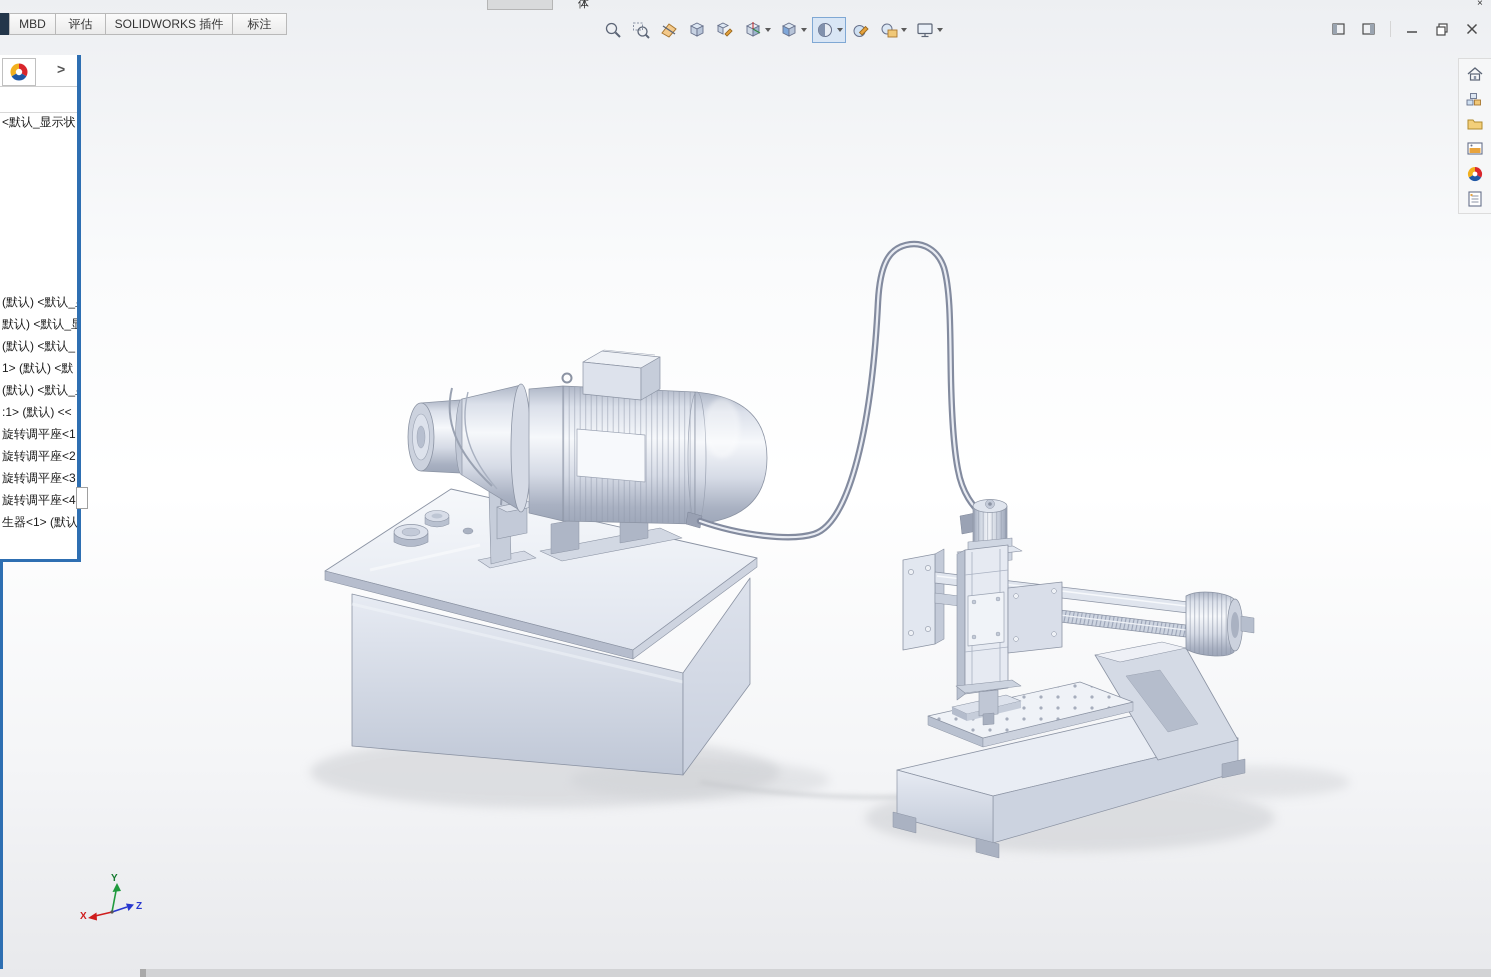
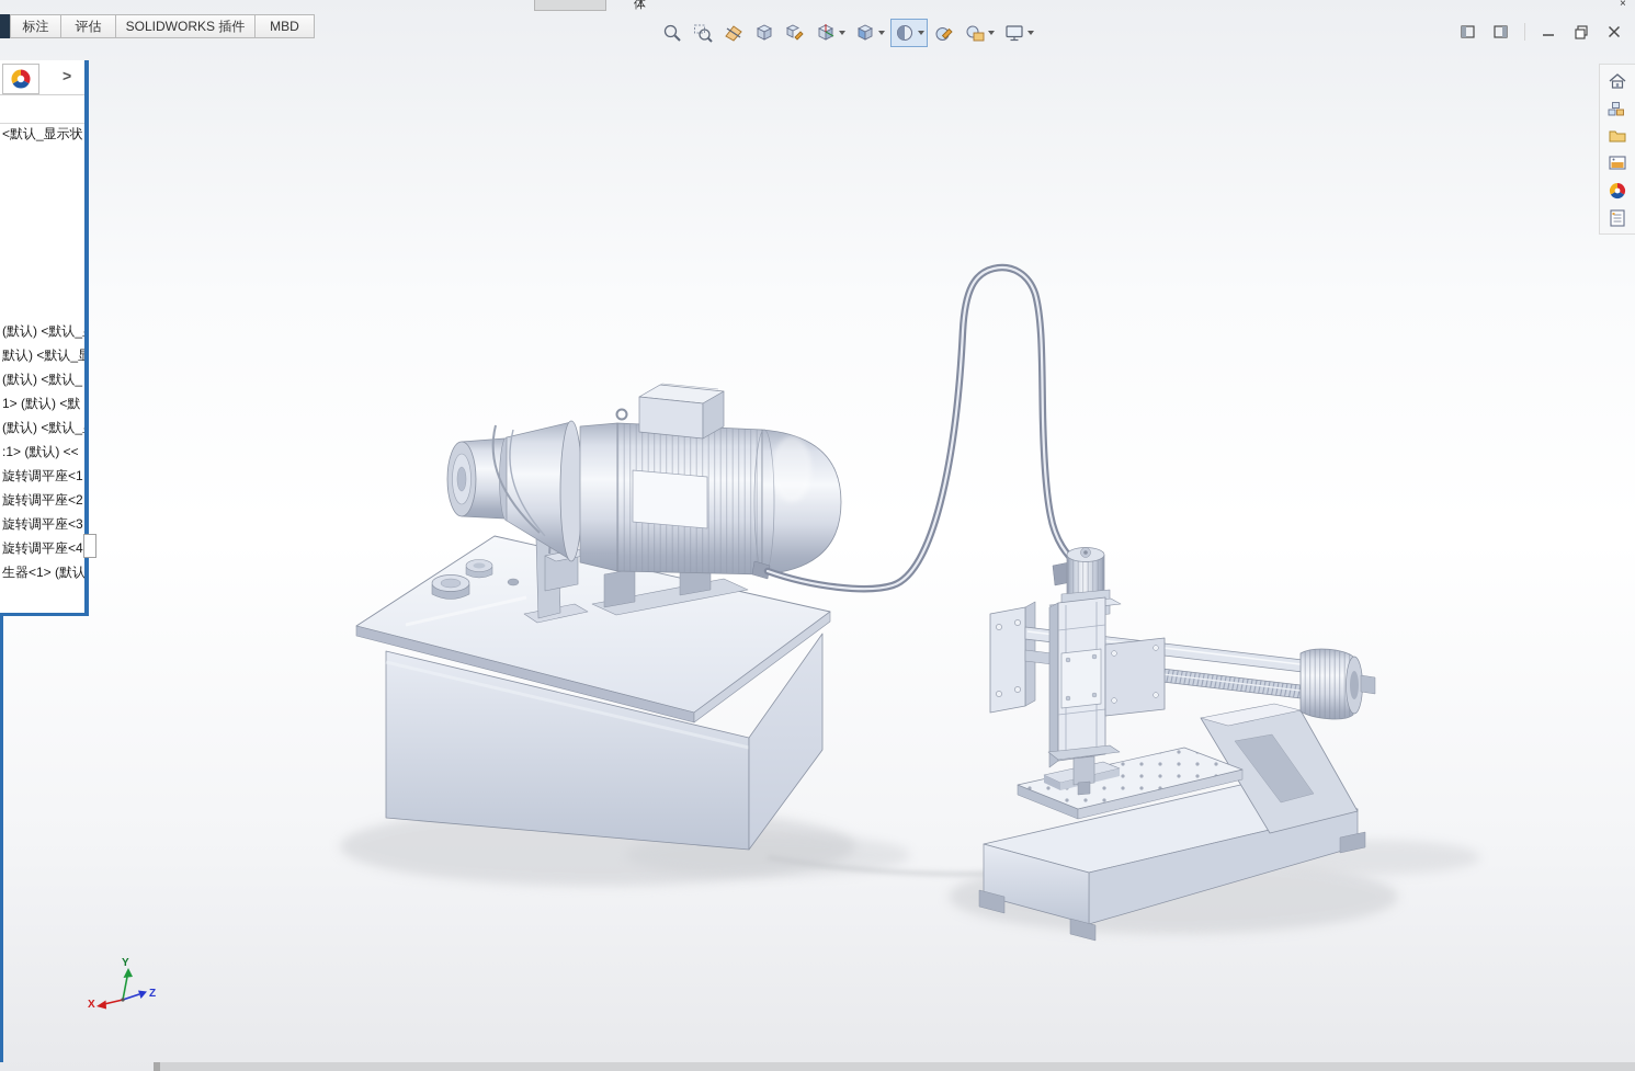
  Y
  X
  Z
  体
  ×
- MBD
+ 标注
  评估
  SOLIDWORKS 插件
- 标注
+ MBD
  >
  <默认_显示状
  (默认) <默认_
  默认) <默认_
  (默认) <默认_
  1> (默认) <默
  (默认) <默认_
  :1> (默认) <<
  旋转调平座<1
  旋转调平座<2
  旋转调平座<3
  旋转调平座<4
  生器<1> (默认
